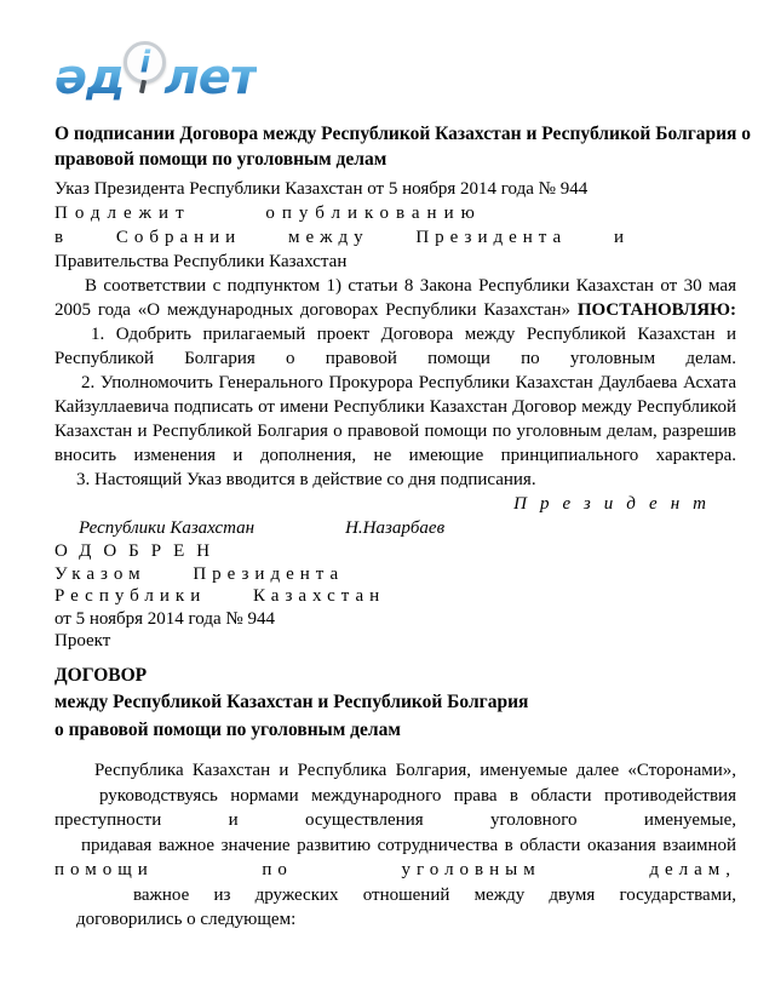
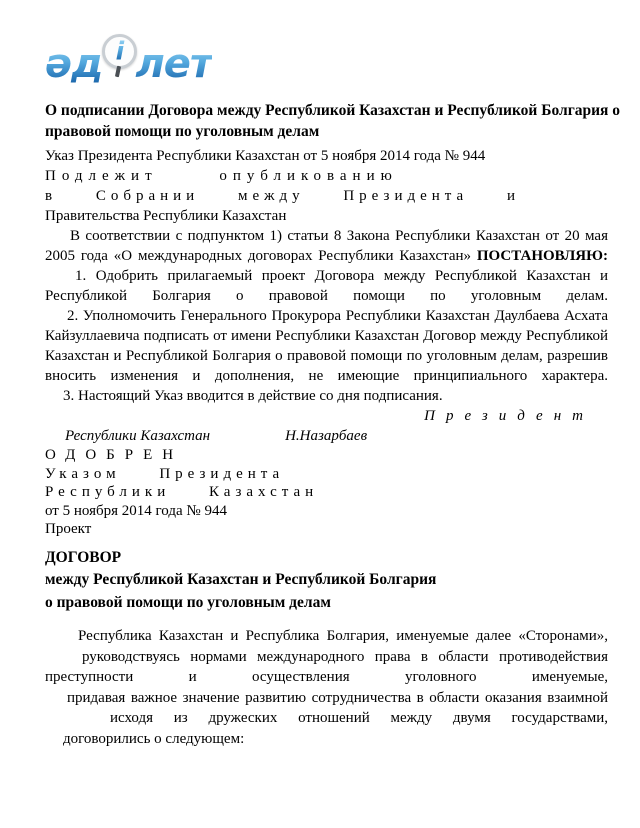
  әд
  і
  лет
  О подписании Договора между Республикой Казахстан и Республикой Болгария о
  правовой помощи по уголовным делам
  Указ Президента Республики Казахстан от 5 ноября 2014 года № 944
  Подлежит опубликованию
  в Собрании между Президента и
  Правительства Республики Казахстан
- В соответствии с подпунктом 1) статьи 8 Закона Республики Казахстан от 30 мая
+ В соответствии с подпунктом 1) статьи 8 Закона Республики Казахстан от 20 мая
  2005 года «О международных договорах Республики Казахстан» ПОСТАНОВЛЯЮ:
  1. Одобрить прилагаемый проект Договора между Республикой Казахстан и
  Республикой Болгария о правовой помощи по уголовным делам.
  2. Уполномочить Генерального Прокурора Республики Казахстан Даулбаева Асхата
  Кайзуллаевича подписать от имени Республики Казахстан Договор между Республикой
  Казахстан и Республикой Болгария о правовой помощи по уголовным делам, разрешив
  вносить изменения и дополнения, не имеющие принципиального характера.
  3. Настоящий Указ вводится в действие со дня подписания.
  Президент
  Республики Казахстан Н.Назарбаев
  ОДОБРЕН
  Указом Президента
  Республики Казахстан
  от 5 ноября 2014 года № 944
  Проект
  ДОГОВОР
  между Республикой Казахстан и Республикой Болгария
  о правовой помощи по уголовным делам
  Республика Казахстан и Республика Болгария, именуемые далее «Сторонами»,
  руководствуясь нормами международного права в области противодействия
  преступности и осуществления уголовного именуемые,
  придавая важное значение развитию сотрудничества в области оказания взаимной
- помощи по уголовным делам,
- важное из дружеских отношений между двумя государствами,
+ исходя из дружеских отношений между двумя государствами,
  договорились о следующем:
